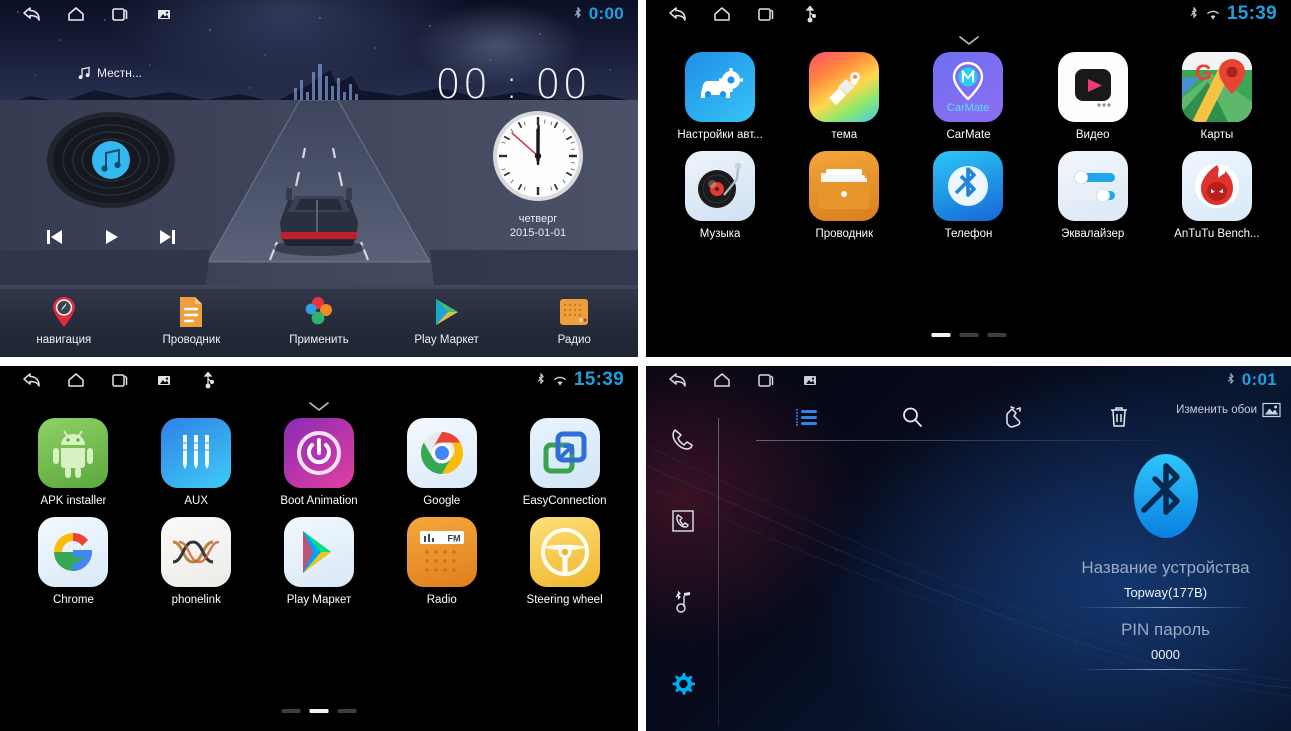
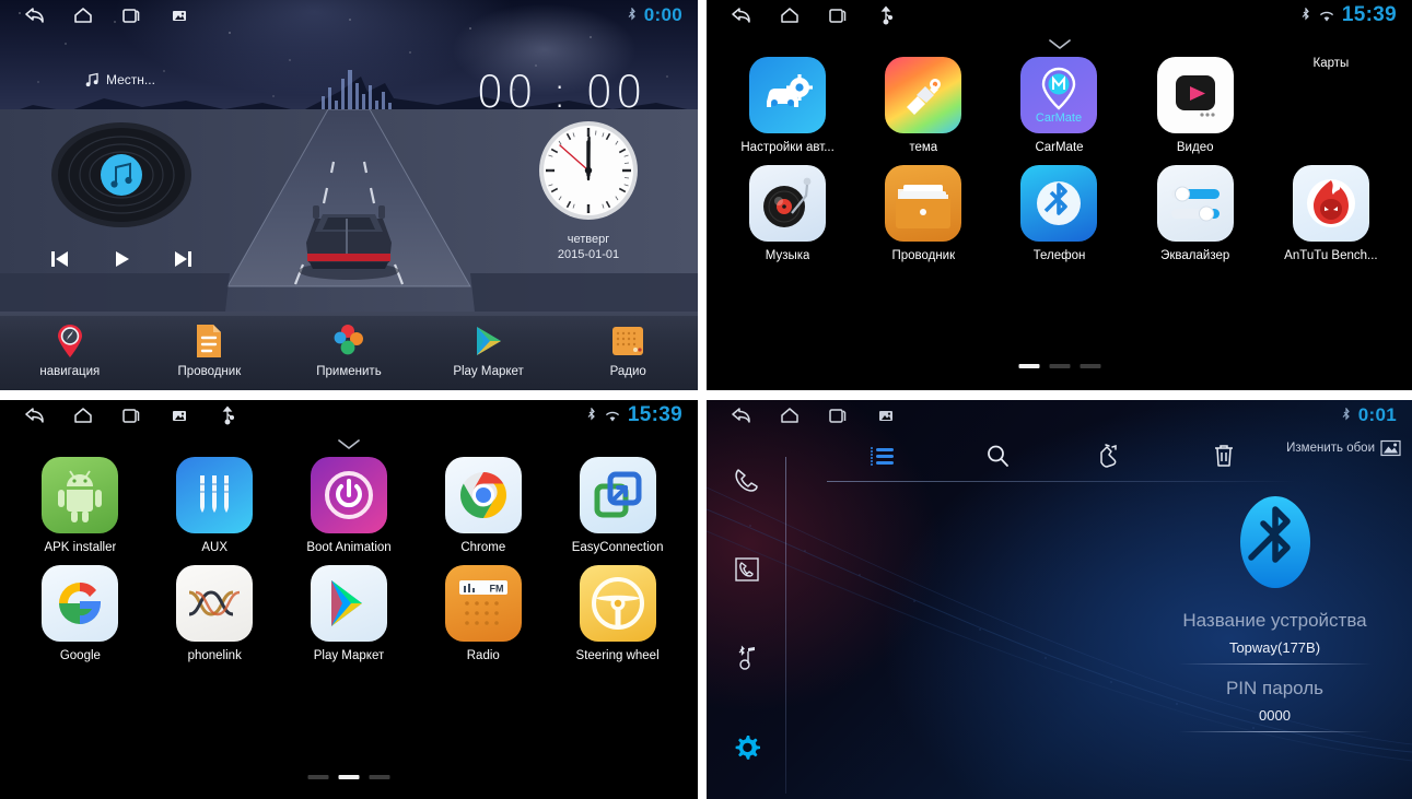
  0:00
  Местн...
  00 : 00
  четверг
  2015-01-01
  навигация
  Проводник
  Применить
  Play Маркет
  Радио
  15:39
  Настройки авт...
  тема
  CarMate
  CarMate
  Видео
- G
  Карты
  Музыка
  Проводник
  Телефон
  Эквалайзер
  AnTuTu Bench...
  15:39
  APK installer
  AUX
  Boot Animation
- Google
+ Chrome
  EasyConnection
- Chrome
+ Google
  phonelink
  Play Маркет
  FM
  Radio
  Steering wheel
  0:01
  Изменить обои
  Название устройства
  Topway(177B)
  PIN пароль
  0000
